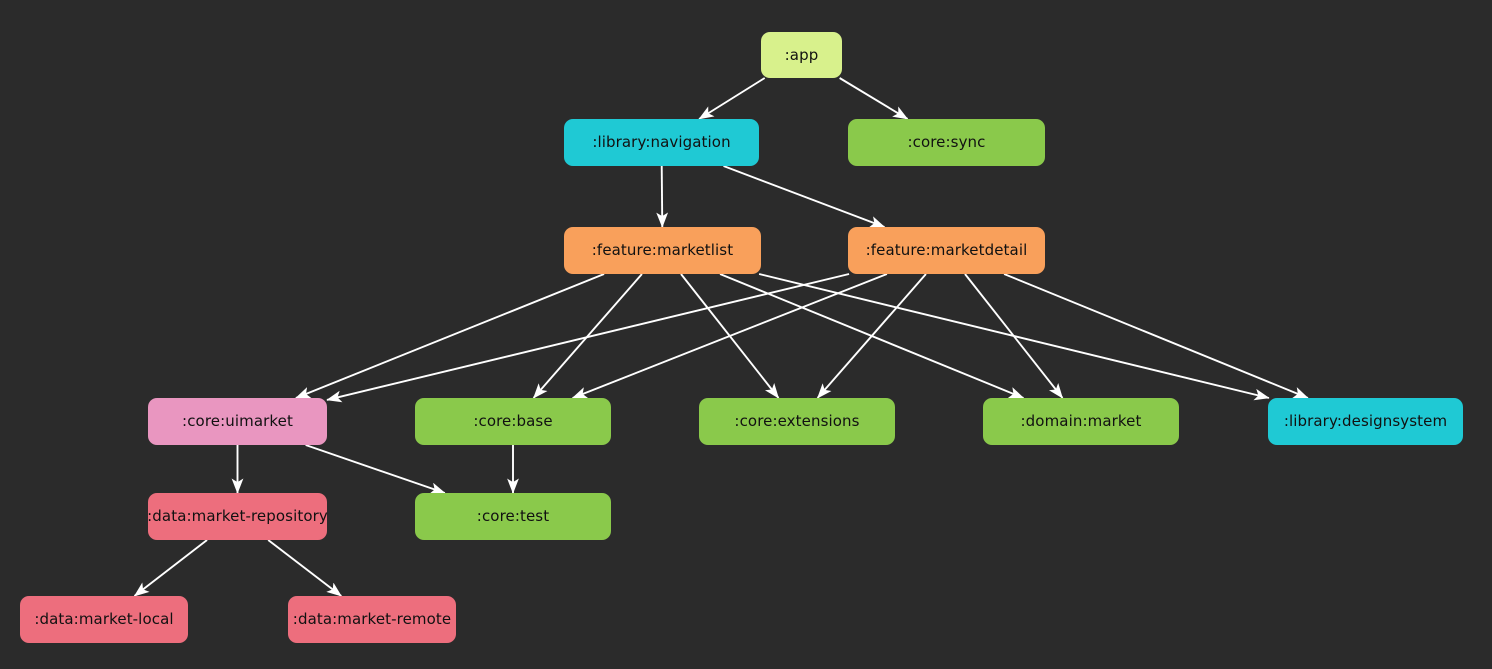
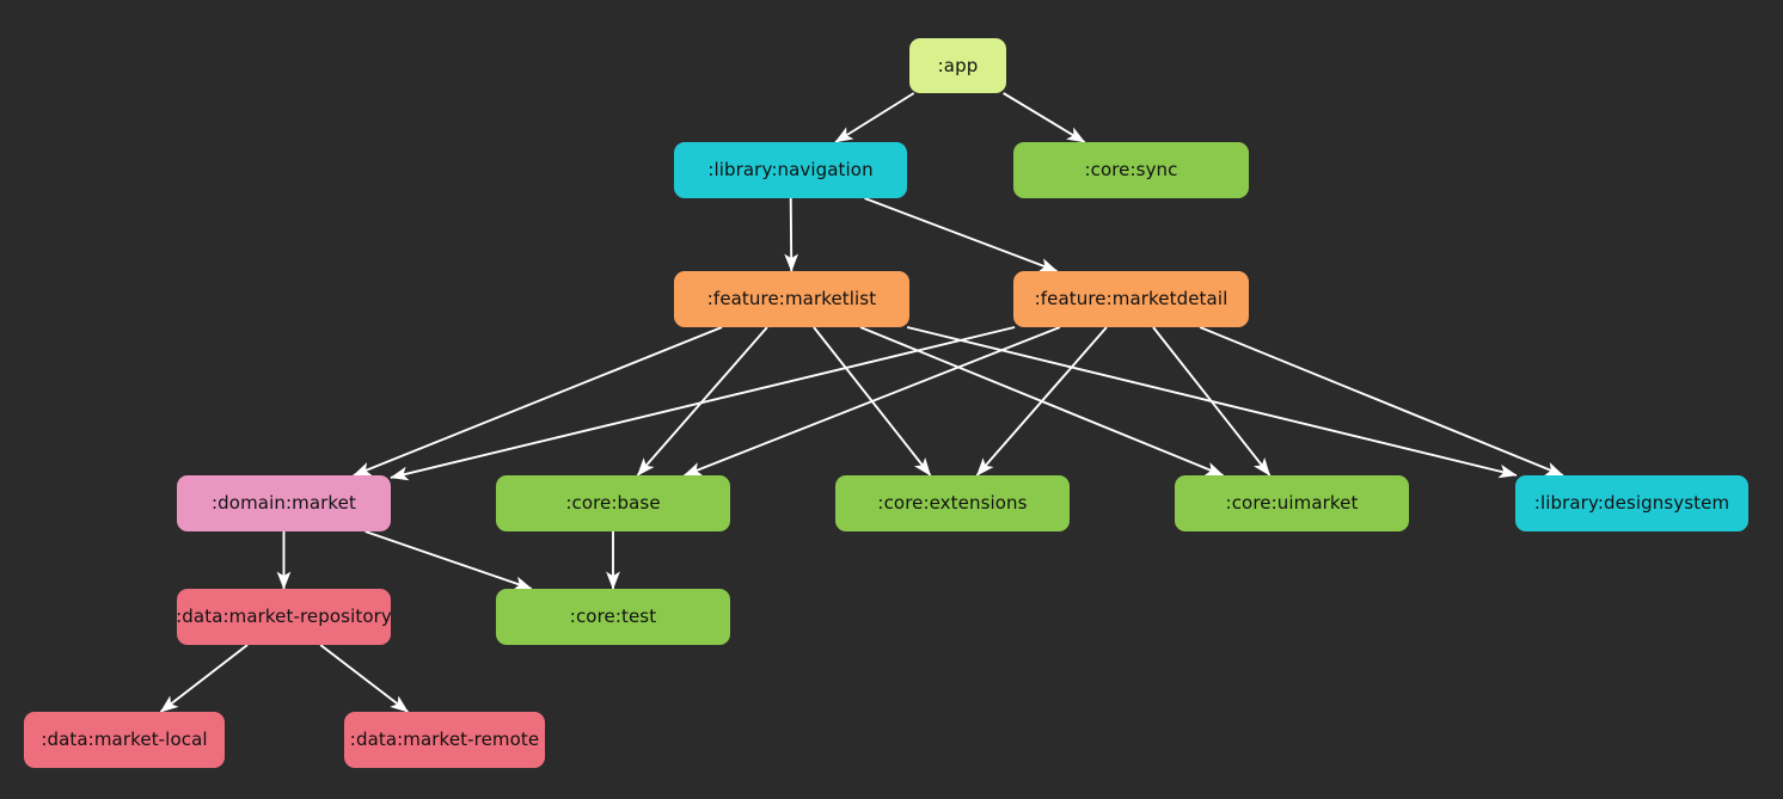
  :app
  :library:navigation
  :core:sync
  :feature:marketlist
  :feature:marketdetail
- :core:uimarket
+ :domain:market
  :core:base
  :core:extensions
- :domain:market
+ :core:uimarket
  :library:designsystem
  :data:market-repository
  :core:test
  :data:market-local
  :data:market-remote
